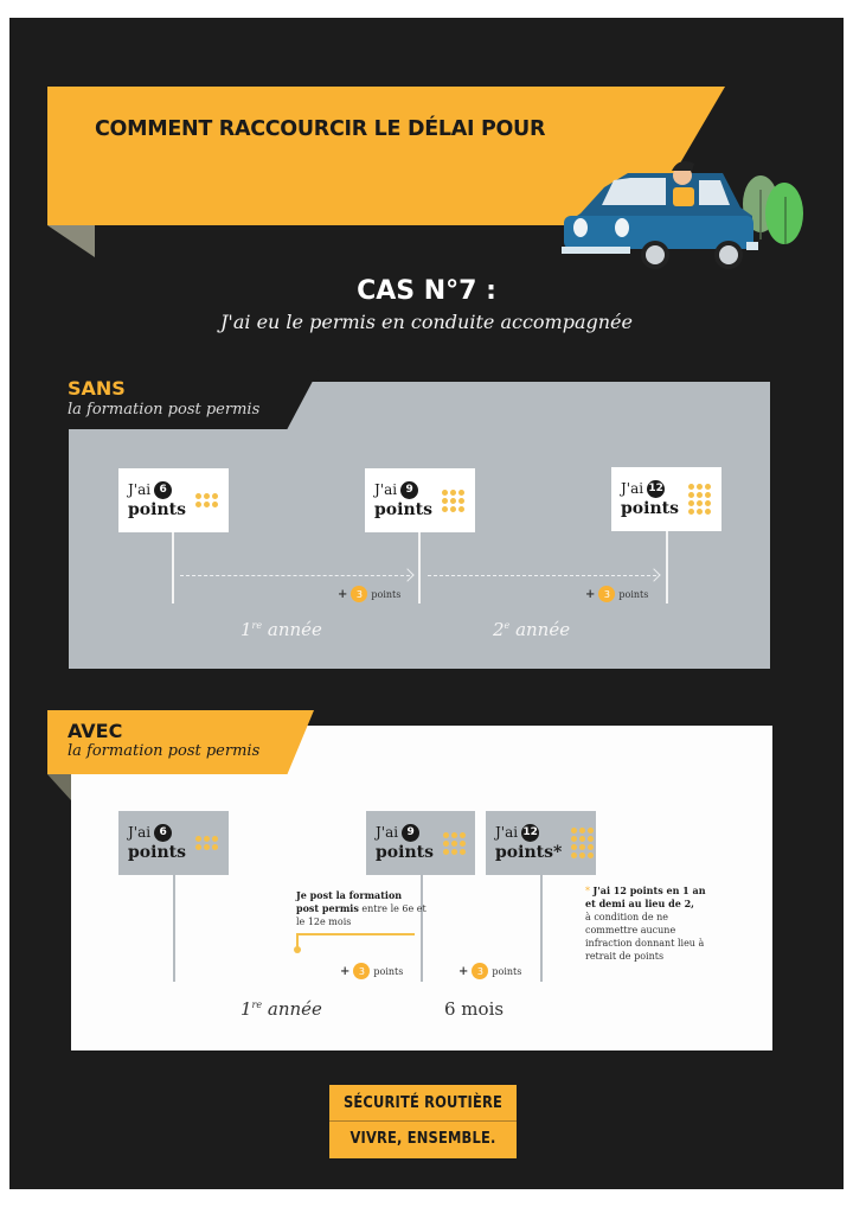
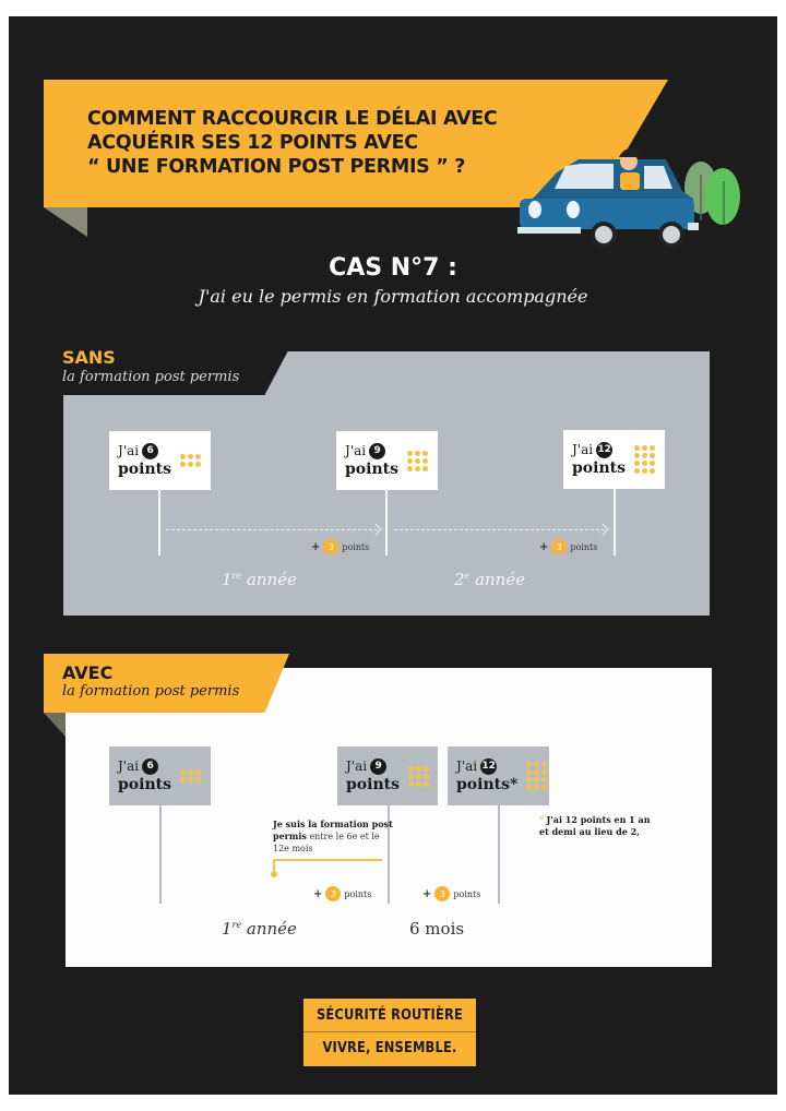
- COMMENT RACCOURCIR LE DÉLAI POUR
+ COMMENT RACCOURCIR LE DÉLAI AVEC
+ ACQUÉRIR SES 12 POINTS AVEC
+ “ UNE FORMATION POST PERMIS ” ?
  CAS N°7 :
- J'ai eu le permis en conduite accompagnée
+ J'ai eu le permis en formation accompagnée
  SANS
  la formation post permis
  J'ai
  6
  points
  J'ai
  9
  points
  J'ai
  12
  points
  +
  3
  points
  +
  3
  points
  1re année
  2e année
  AVEC
  la formation post permis
  J'ai
  6
  points
  J'ai
  9
  points
  J'ai
  12
  points*
- Je post la formation post permis entre le 6e et le 12e mois
+ Je suis la formation post permis entre le 6e et le 12e mois
  +
  3
  points
  +
  3
  points
  * J'ai 12 points en 1 an et demi au lieu de 2,
- à condition de ne commettre aucune infraction donnant lieu à retrait de points
  1re année
  6 mois
  SÉCURITÉ ROUTIÈRE
  VIVRE, ENSEMBLE.
